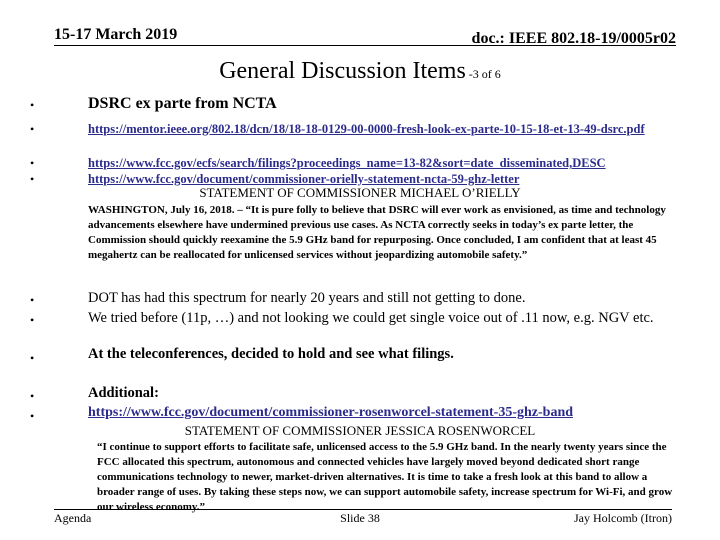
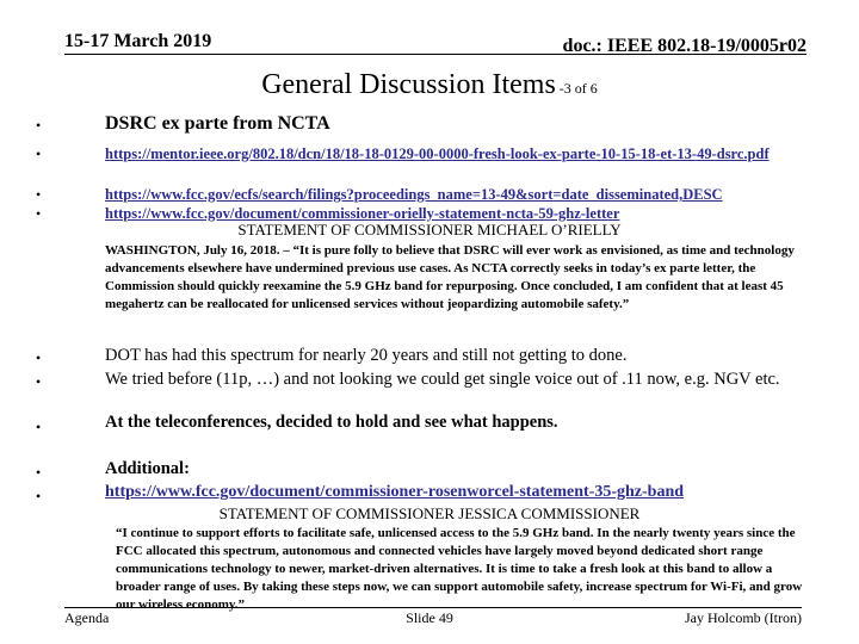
  15-17 March 2019
  doc.: IEEE 802.18-19/0005r02
  General Discussion Items -3 of 6
  •
  DSRC ex parte from NCTA
  •
  https://mentor.ieee.org/802.18/dcn/18/18-18-0129-00-0000-fresh-look-ex-parte-10-15-18-et-13-49-dsrc.pdf
  •
- https://www.fcc.gov/ecfs/search/filings?proceedings_name=13-82&sort=date_disseminated,DESC
+ https://www.fcc.gov/ecfs/search/filings?proceedings_name=13-49&sort=date_disseminated,DESC
  •
  https://www.fcc.gov/document/commissioner-orielly-statement-ncta-59-ghz-letter
  STATEMENT OF COMMISSIONER MICHAEL O’RIELLY
  WASHINGTON, July 16, 2018. – “It is pure folly to believe that DSRC will ever work as envisioned, as time and technology advancements elsewhere have undermined previous use cases. As NCTA correctly seeks in today’s ex parte letter, the Commission should quickly reexamine the 5.9 GHz band for repurposing. Once concluded, I am confident that at least 45 megahertz can be reallocated for unlicensed services without jeopardizing automobile safety.”
  •
  DOT has had this spectrum for nearly 20 years and still not getting to done.
  •
  We tried before (11p, …) and not looking we could get single voice out of .11 now, e.g. NGV etc.
  •
- At the teleconferences, decided to hold and see what filings.
+ At the teleconferences, decided to hold and see what happens.
  •
  Additional:
  •
  https://www.fcc.gov/document/commissioner-rosenworcel-statement-35-ghz-band
- STATEMENT OF COMMISSIONER JESSICA ROSENWORCEL
+ STATEMENT OF COMMISSIONER JESSICA COMMISSIONER
  “I continue to support efforts to facilitate safe, unlicensed access to the 5.9 GHz band. In the nearly twenty years since the FCC allocated this spectrum, autonomous and connected vehicles have largely moved beyond dedicated short range communications technology to newer, market-driven alternatives. It is time to take a fresh look at this band to allow a broader range of uses. By taking these steps now, we can support automobile safety, increase spectrum for Wi-Fi, and grow our wireless economy.”
  Agenda
- Slide 38
+ Slide 49
  Jay Holcomb (Itron)
